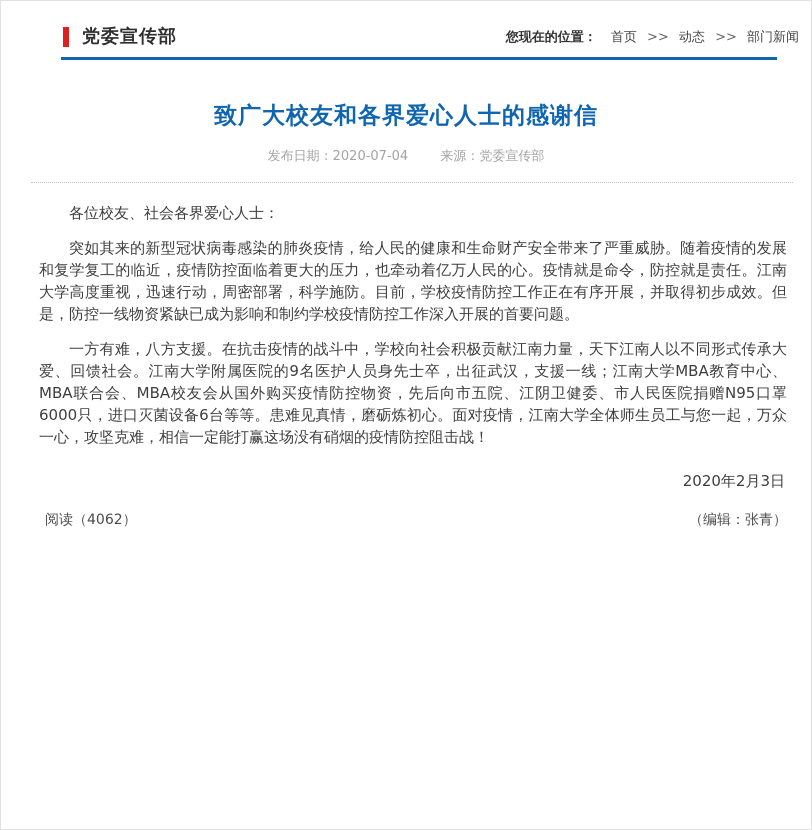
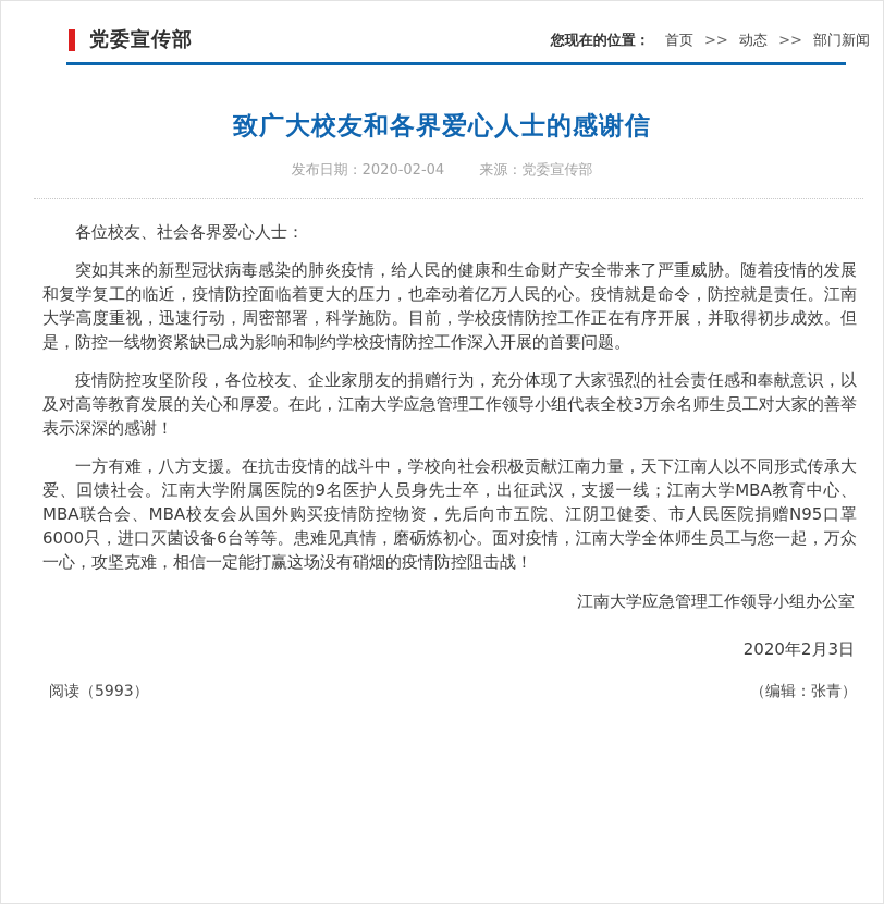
  党委宣传部
  您现在的位置： 首页 >> 动态 >> 部门新闻
  致广大校友和各界爱心人士的感谢信
- 发布日期：2020-07-04 来源：党委宣传部
+ 发布日期：2020-02-04 来源：党委宣传部
  各位校友、社会各界爱心人士：
  突如其来的新型冠状病毒感染的肺炎疫情，给人民的健康和生命财产安全带来了严重威胁。随着疫情的发展和复学复工的临近，疫情防控面临着更大的压力，也牵动着亿万人民的心。疫情就是命令，防控就是责任。江南大学高度重视，迅速行动，周密部署，科学施防。目前，学校疫情防控工作正在有序开展，并取得初步成效。但是，防控一线物资紧缺已成为影响和制约学校疫情防控工作深入开展的首要问题。
+ 疫情防控攻坚阶段，各位校友、企业家朋友的捐赠行为，充分体现了大家强烈的社会责任感和奉献意识，以及对高等教育发展的关心和厚爱。在此，江南大学应急管理工作领导小组代表全校3万余名师生员工对大家的善举表示深深的感谢！
  一方有难，八方支援。在抗击疫情的战斗中，学校向社会积极贡献江南力量，天下江南人以不同形式传承大爱、回馈社会。江南大学附属医院的9名医护人员身先士卒，出征武汉，支援一线；江南大学MBA教育中心、MBA联合会、MBA校友会从国外购买疫情防控物资，先后向市五院、江阴卫健委、市人民医院捐赠N95口罩6000只，进口灭菌设备6台等等。患难见真情，磨砺炼初心。面对疫情，江南大学全体师生员工与您一起，万众一心，攻坚克难，相信一定能打赢这场没有硝烟的疫情防控阻击战！
+ 江南大学应急管理工作领导小组办公室
  2020年2月3日
- 阅读（4062）
+ 阅读（5993）
  （编辑：张青）
